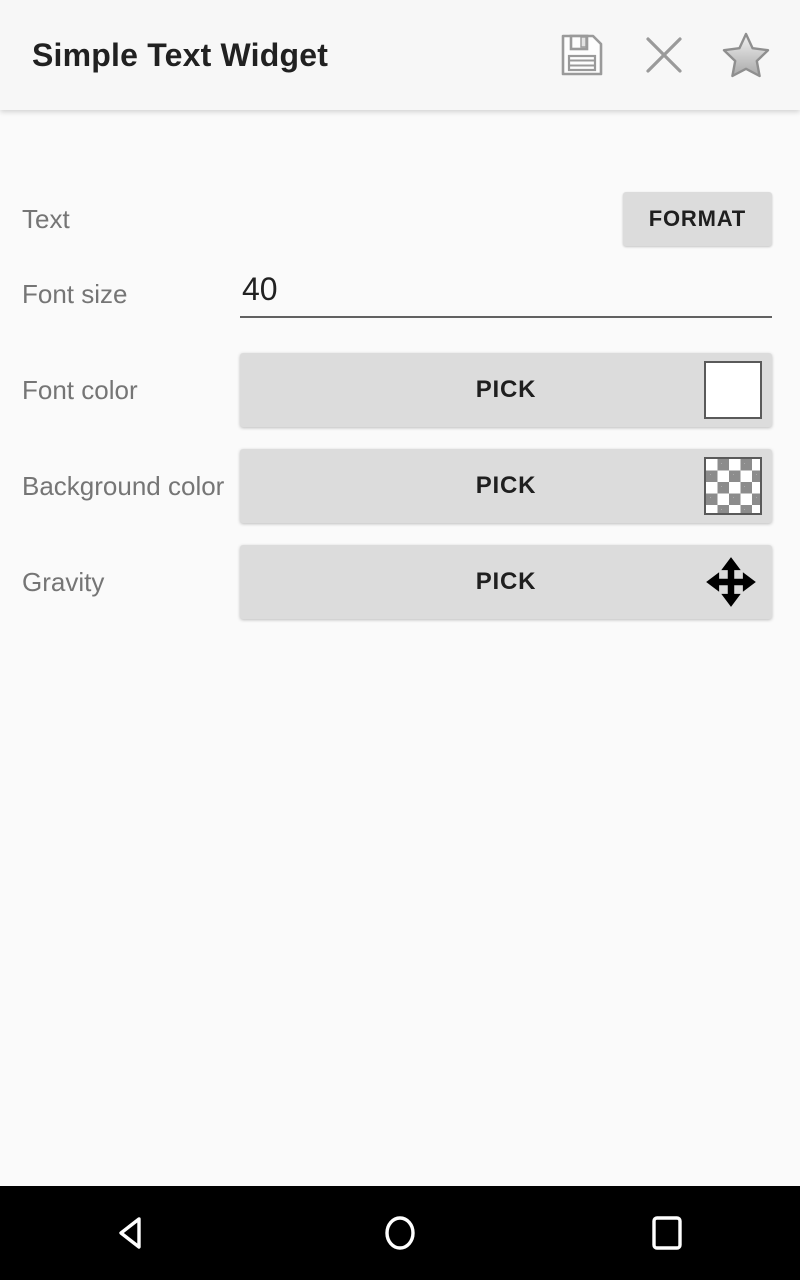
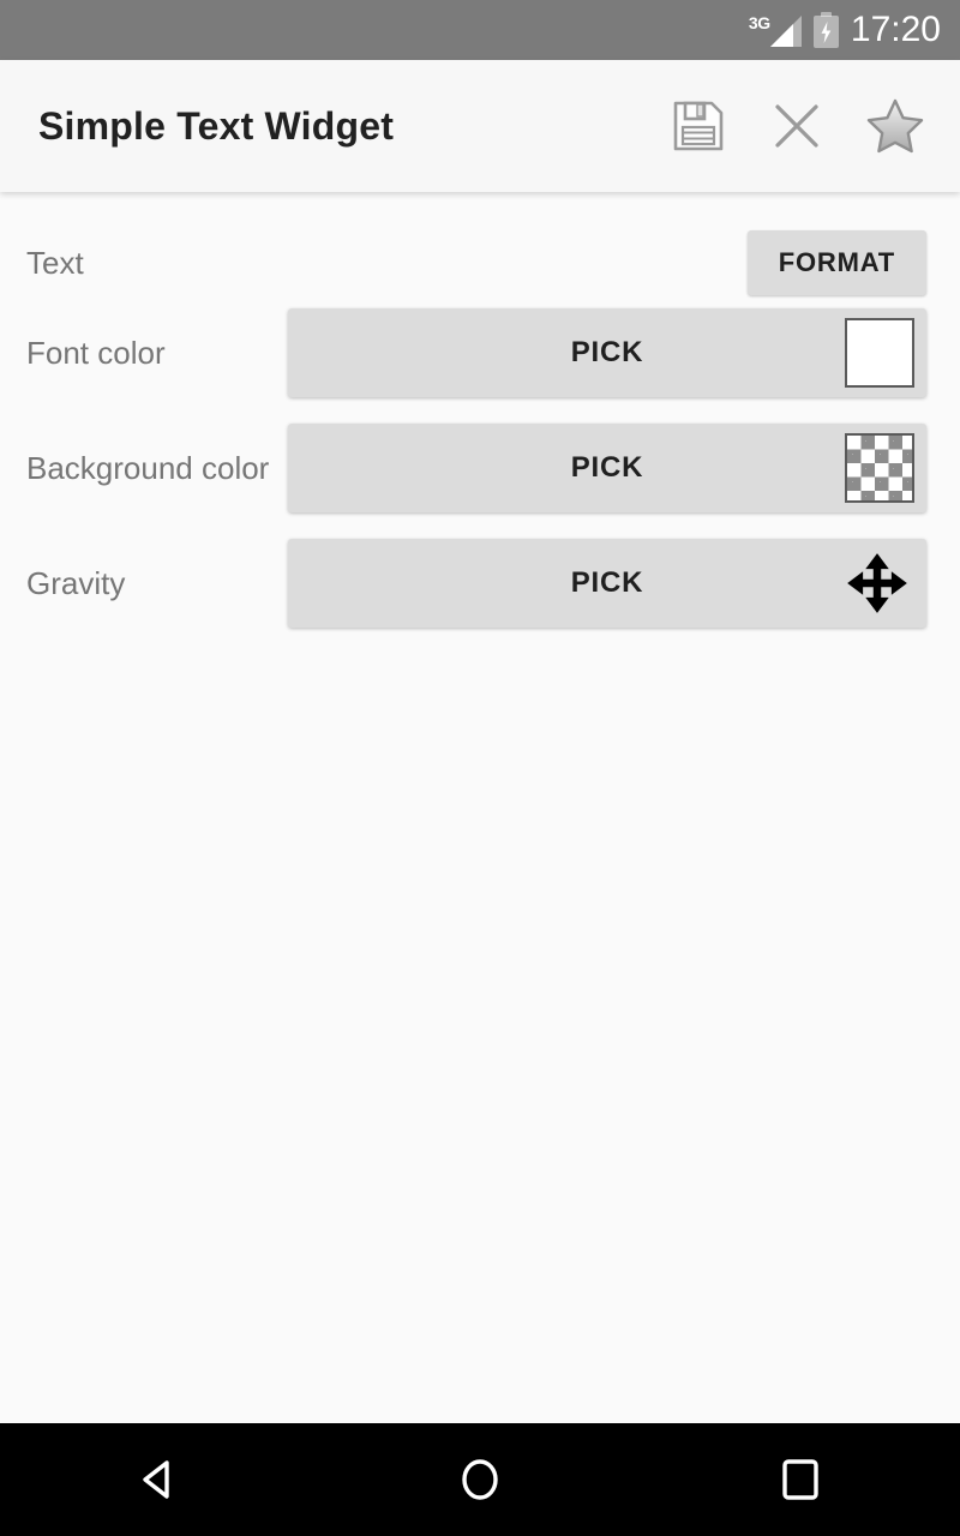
+ 3G
+ 17:20
  Simple Text Widget
  Text
  FORMAT
- Font size
- 40
  Font color
  PICK
  Background color
  PICK
  Gravity
  PICK
